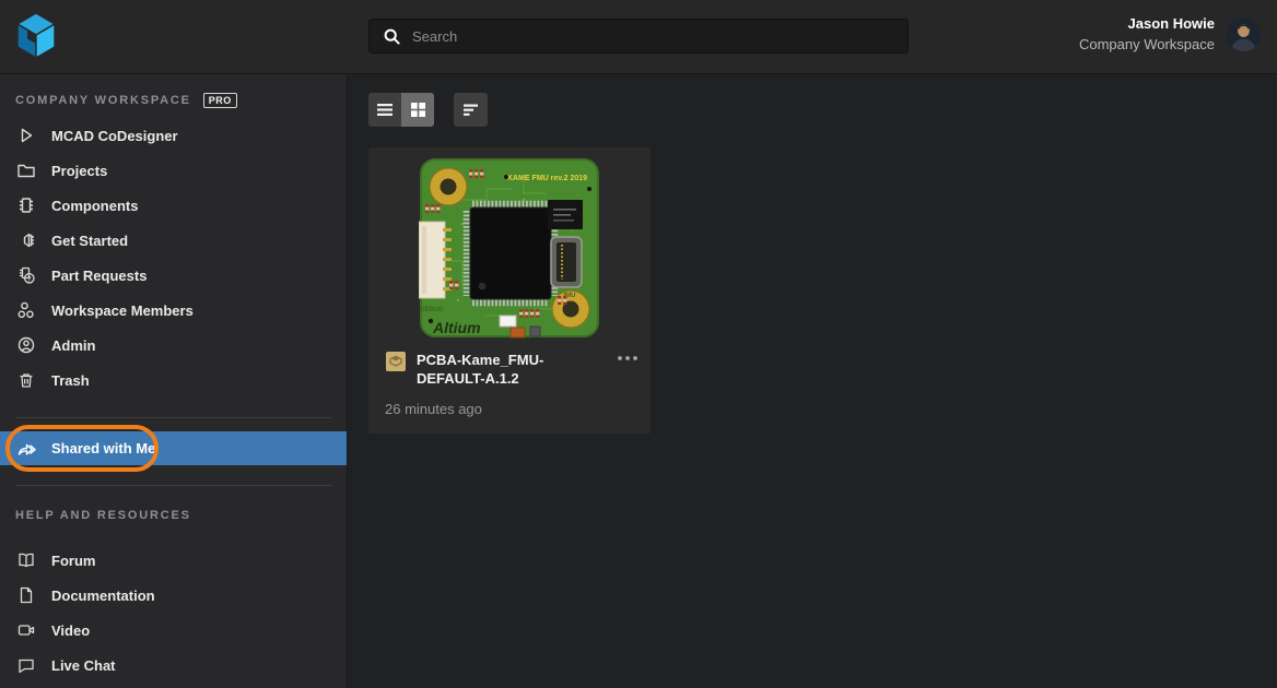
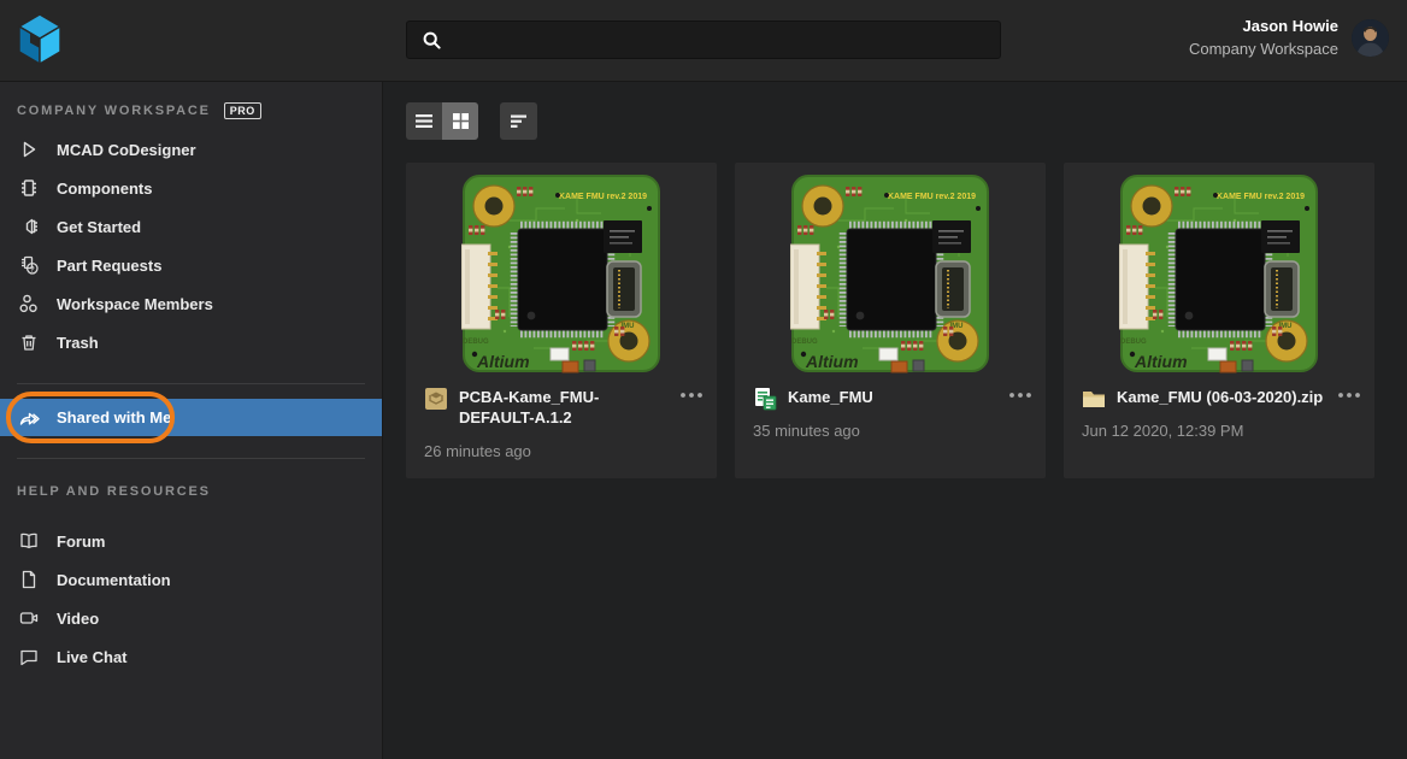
- Search
  Jason Howie
  Company Workspace
  COMPANY WORKSPACE
  PRO
  MCAD CoDesigner
- Projects
  Components
  Get Started
  Part Requests
  Workspace Members
- Admin
  Trash
  Shared with Me
  HELP AND RESOURCES
  Forum
  Documentation
  Video
  Live Chat
  PCBA-Kame_FMU-DEFAULT-A.1.2
  26 minutes ago
+ Kame_FMU
+ 35 minutes ago
+ Kame_FMU (06-03-2020).zip
+ Jun 12 2020, 12:39 PM
